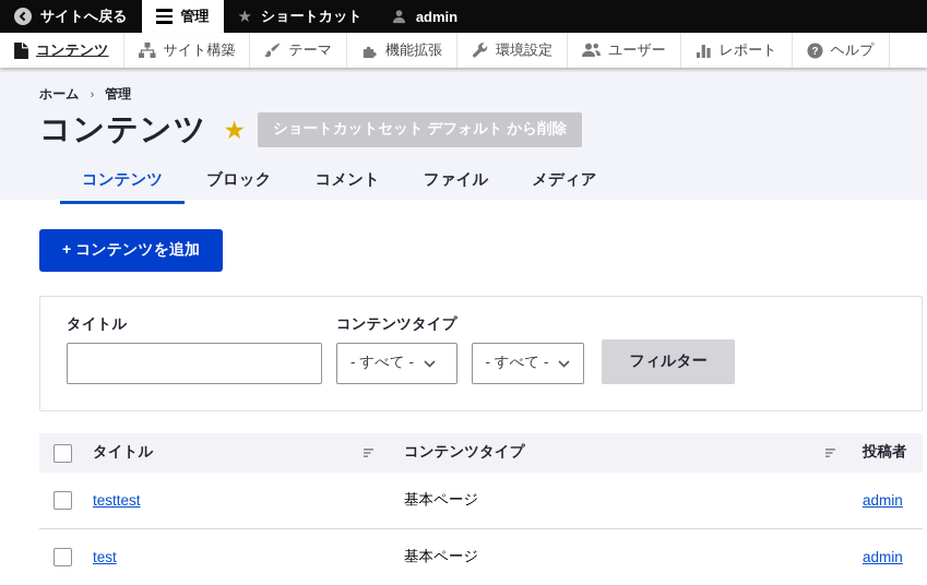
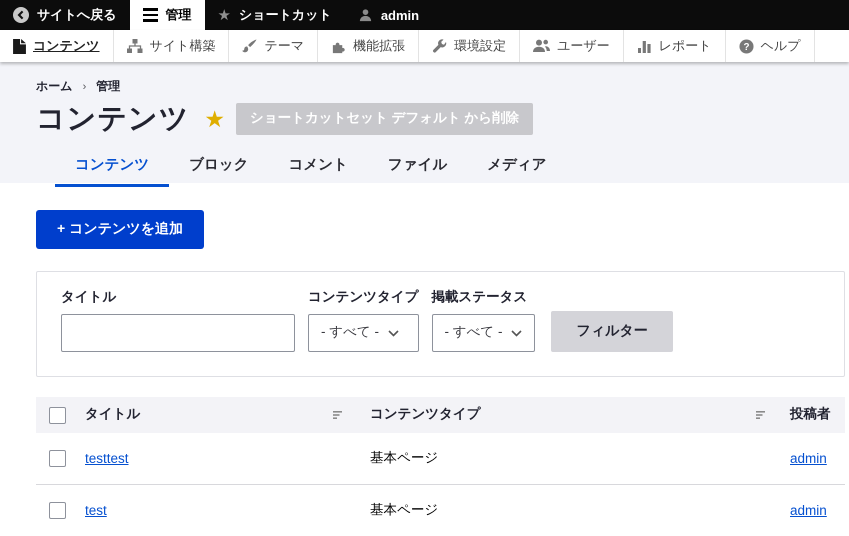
  サイトへ戻る
  管理
  ★
  ショートカット
  admin
  コンテンツ
  サイト構築
  テーマ
  機能拡張
  環境設定
  ユーザー
  レポート
  ?
  ヘルプ
  ホーム
  ›
  管理
  コンテンツ
  ★
  ショートカットセット デフォルト から削除
  コンテンツ
  ブロック
  コメント
  ファイル
  メディア
  + コンテンツを追加
  タイトル
  コンテンツタイプ
  - すべて -
+ 掲載ステータス
  - すべて -
  フィルター
  タイトル
  コンテンツタイプ
  投稿者
  testtest
  基本ページ
  admin
  test
  基本ページ
  admin
